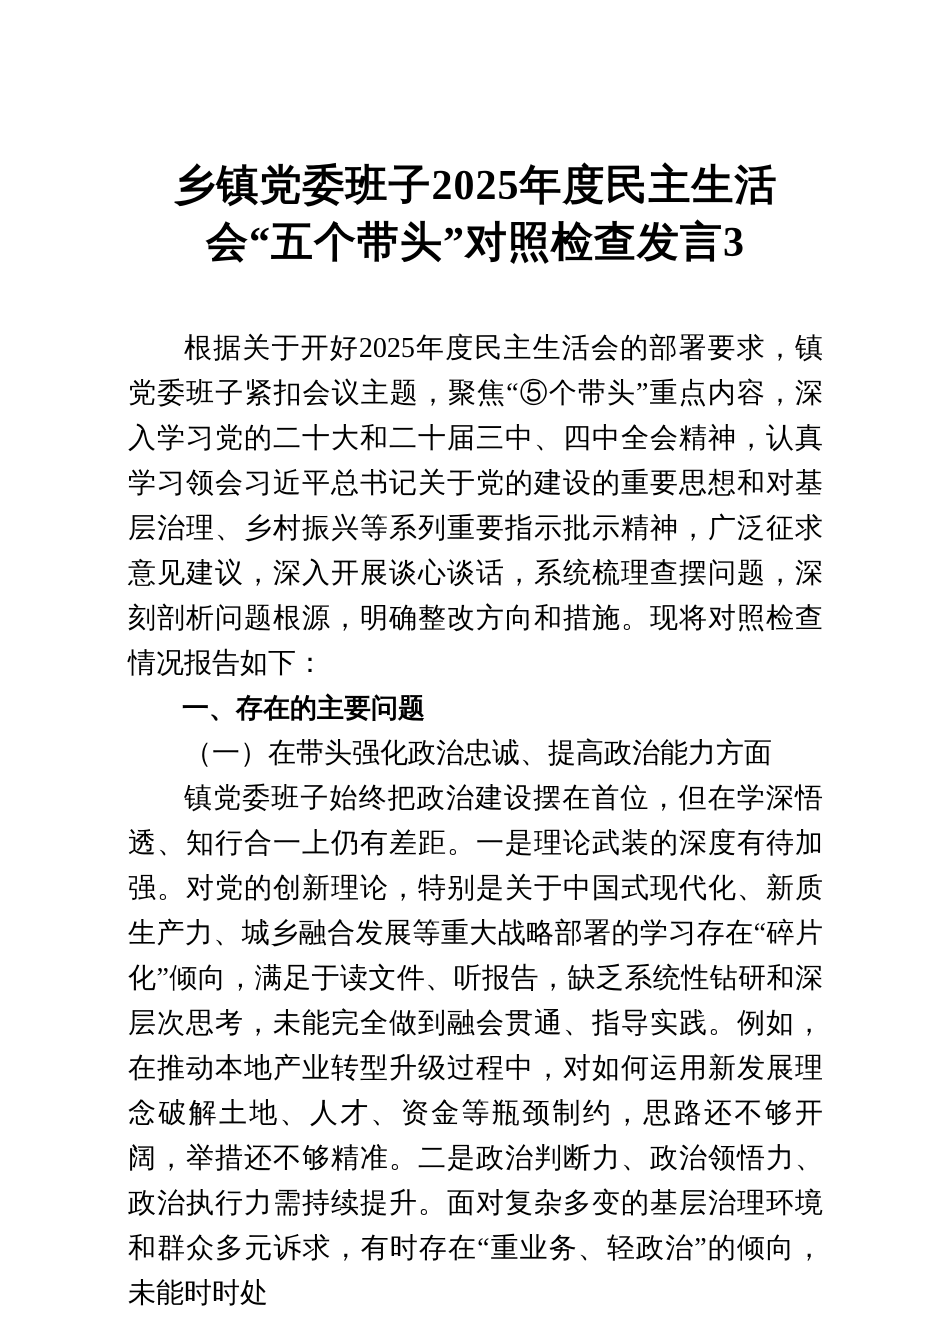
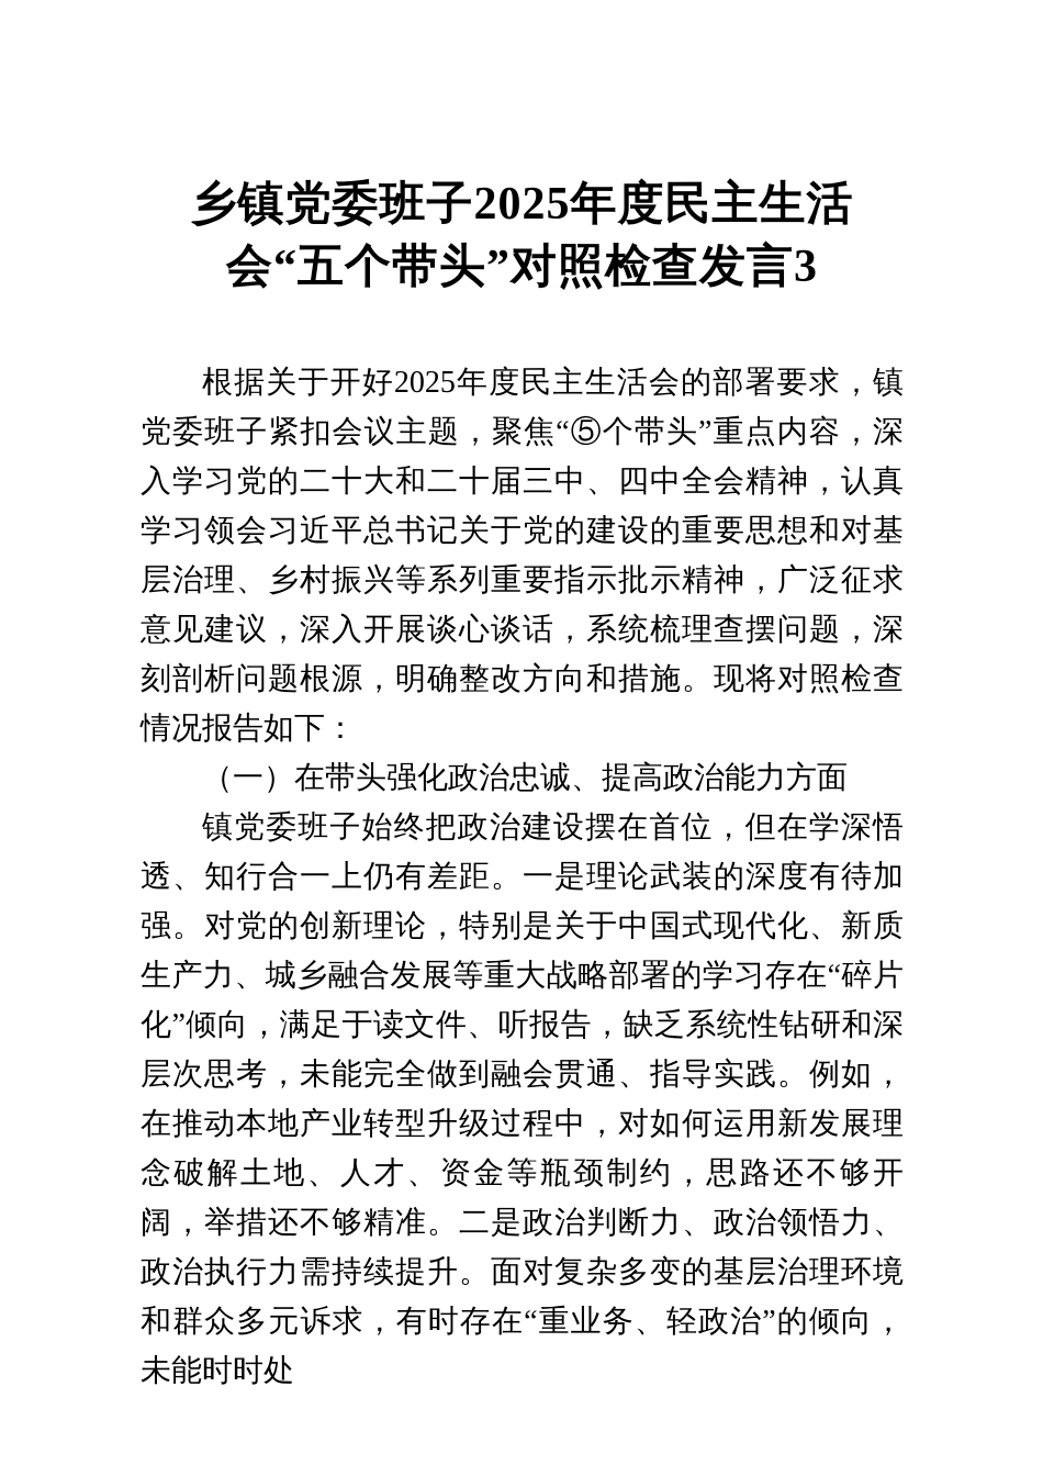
  乡镇党委班子2025年度民主生活
  会“五个带头”对照检查发言3
  根据关于开好2025年度民主生活会的部署要求，镇党委班子紧扣会议主题，聚焦“⑤个带头”重点内容，深入学习党的二十大和二十届三中、四中全会精神，认真学习领会习近平总书记关于党的建设的重要思想和对基层治理、乡村振兴等系列重要指示批示精神，广泛征求意见建议，深入开展谈心谈话，系统梳理查摆问题，深刻剖析问题根源，明确整改方向和措施。现将对照检查情况报告如下：
- 一、存在的主要问题
  （一）在带头强化政治忠诚、提高政治能力方面
  镇党委班子始终把政治建设摆在首位，但在学深悟透、知行合一上仍有差距。一是理论武装的深度有待加强。对党的创新理论，特别是关于中国式现代化、新质生产力、城乡融合发展等重大战略部署的学习存在“碎片化”倾向，满足于读文件、听报告，缺乏系统性钻研和深层次思考，未能完全做到融会贯通、指导实践。例如，在推动本地产业转型升级过程中，对如何运用新发展理念破解土地、人才、资金等瓶颈制约，思路还不够开阔，举措还不够精准。二是政治判断力、政治领悟力、政治执行力需持续提升。面对复杂多变的基层治理环境和群众多元诉求，有时存在“重业务、轻政治”的倾向，未能时时处
